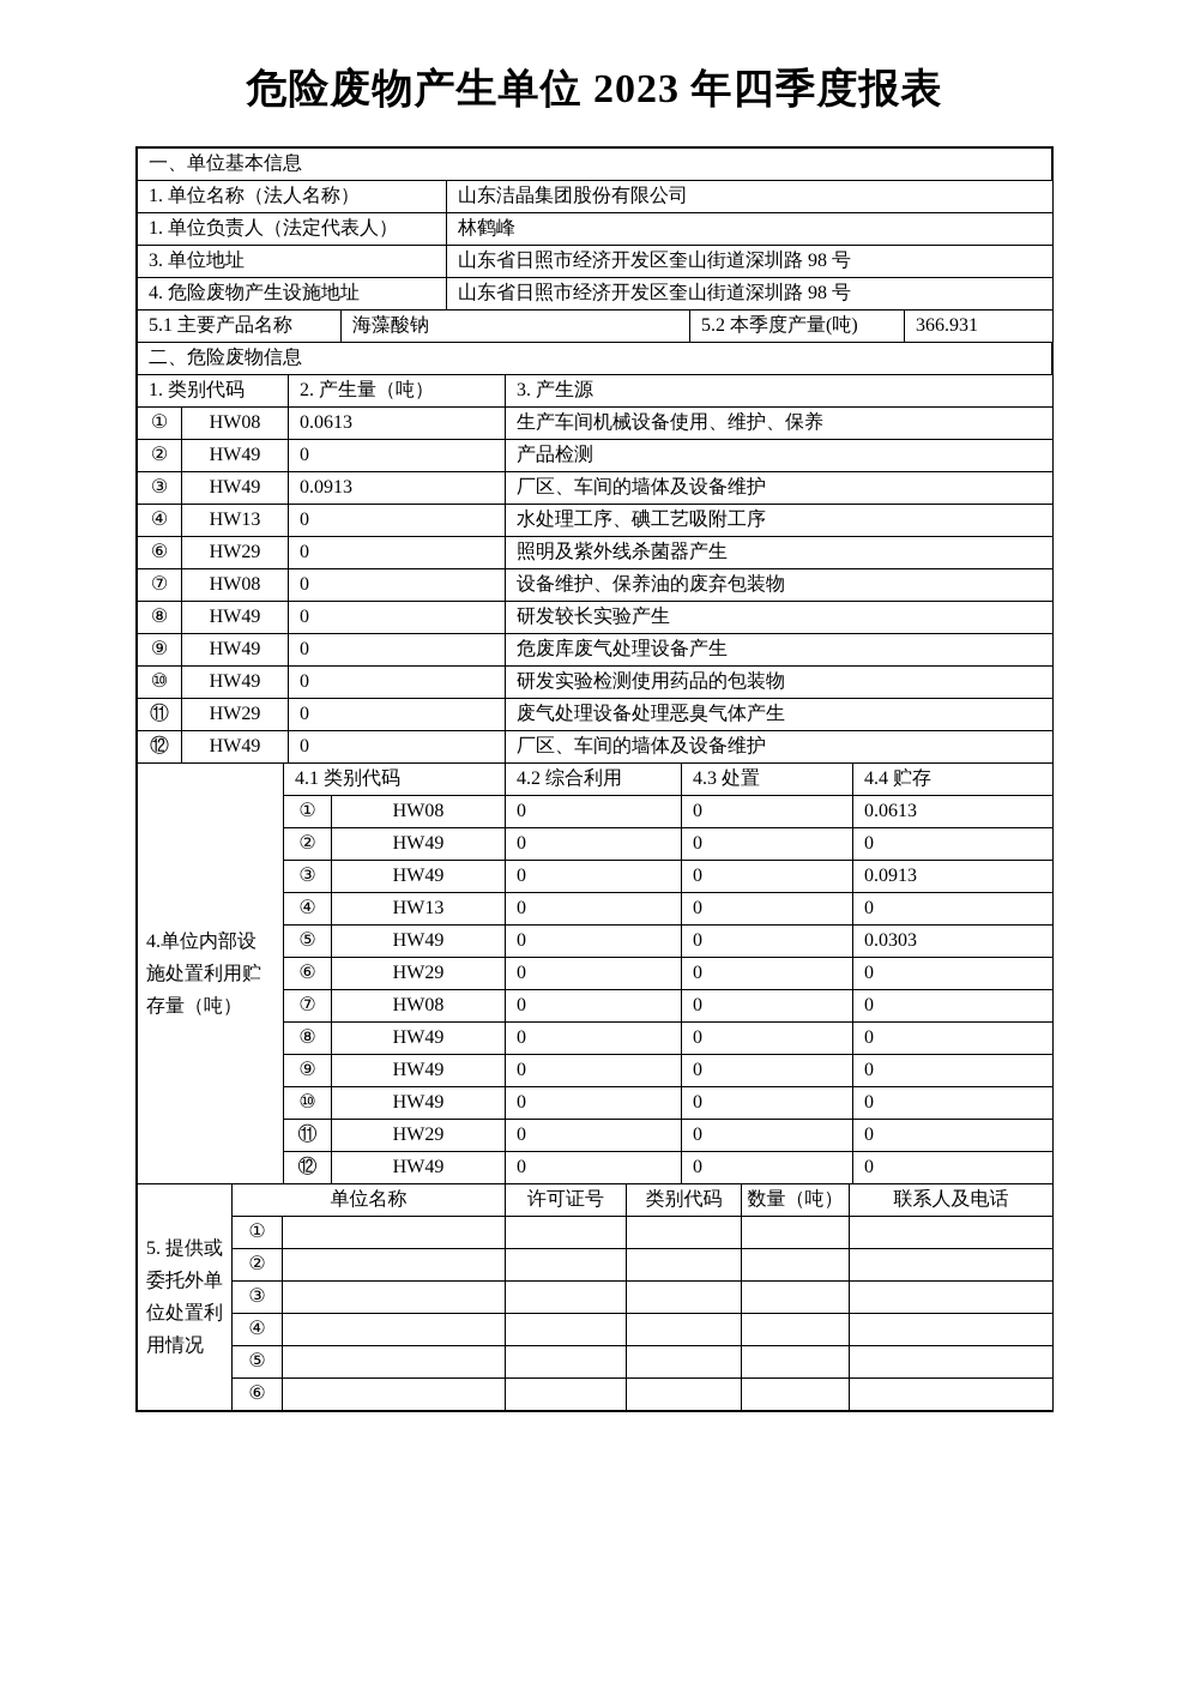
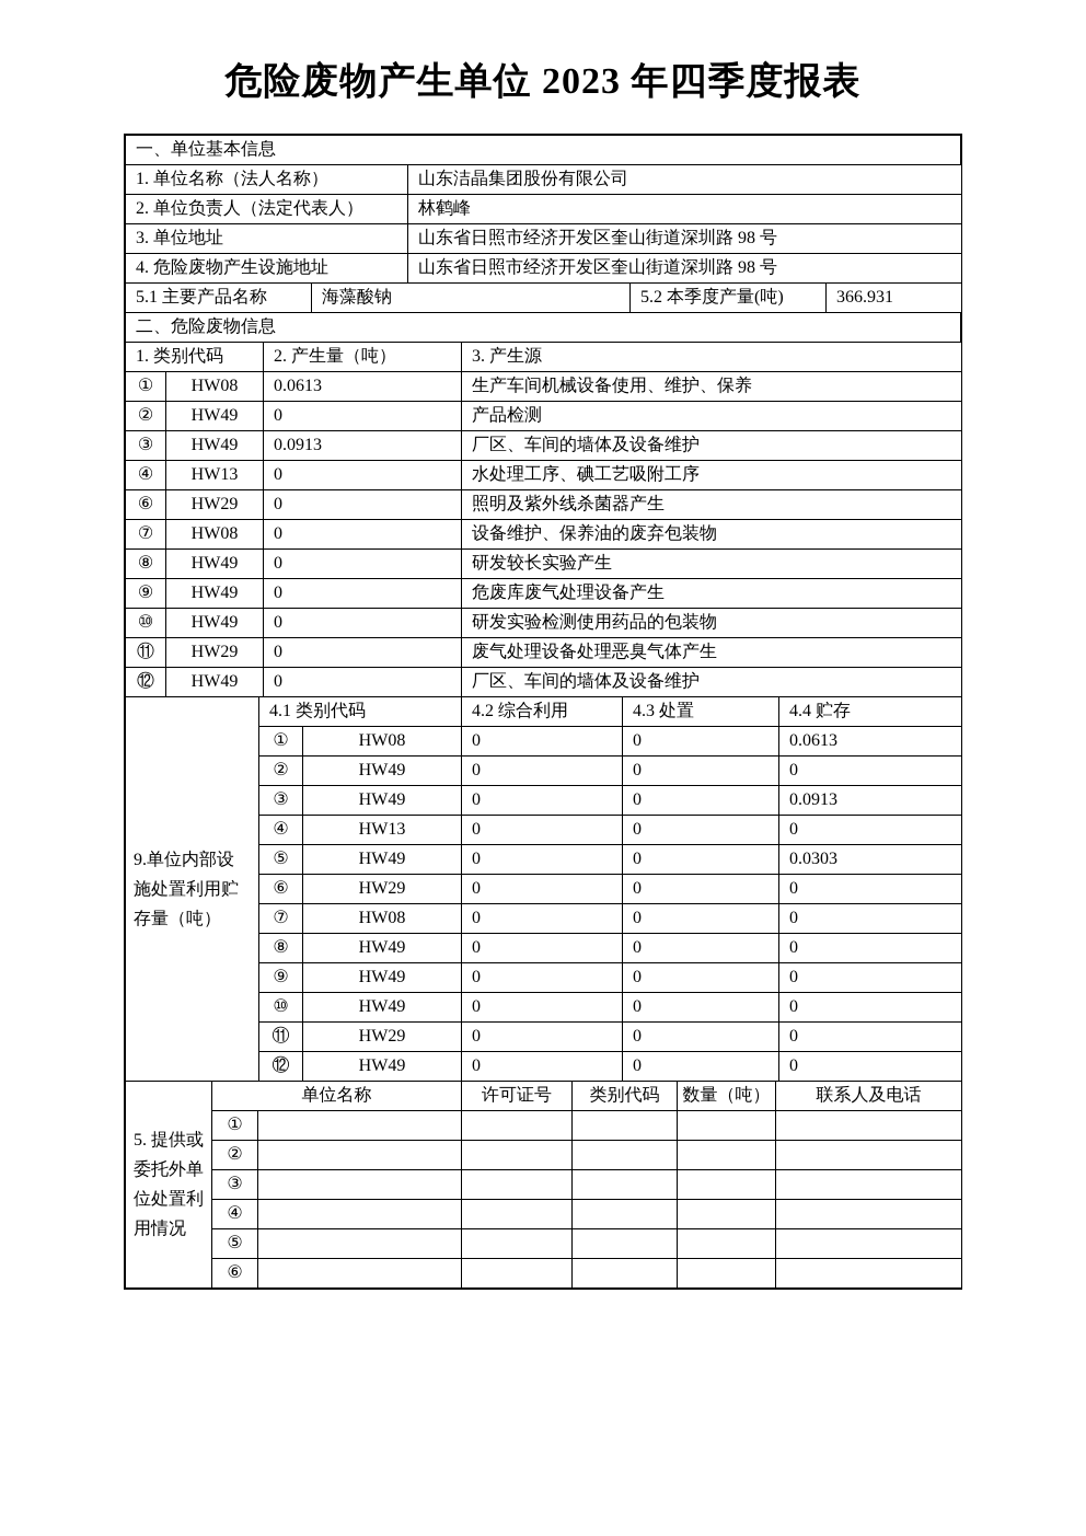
  危险废物产生单位 2023 年四季度报表
  一、单位基本信息
  1. 单位名称（法人名称）	山东洁晶集团股份有限公司
- 1. 单位负责人（法定代表人）	林鹤峰
+ 2. 单位负责人（法定代表人）	林鹤峰
  3. 单位地址	山东省日照市经济开发区奎山街道深圳路 98 号
  4. 危险废物产生设施地址	山东省日照市经济开发区奎山街道深圳路 98 号
  5.1 主要产品名称	海藻酸钠	5.2 本季度产量(吨)	366.931
  二、危险废物信息
  1. 类别代码	2. 产生量（吨）	3. 产生源
  ①	HW08	0.0613	生产车间机械设备使用、维护、保养
  ②	HW49	0	产品检测
  ③	HW49	0.0913	厂区、车间的墙体及设备维护
  ④	HW13	0	水处理工序、碘工艺吸附工序
  ⑥	HW29	0	照明及紫外线杀菌器产生
  ⑦	HW08	0	设备维护、保养油的废弃包装物
  ⑧	HW49	0	研发较长实验产生
  ⑨	HW49	0	危废库废气处理设备产生
  ⑩	HW49	0	研发实验检测使用药品的包装物
  ⑪	HW29	0	废气处理设备处理恶臭气体产生
  ⑫	HW49	0	厂区、车间的墙体及设备维护
- 4.单位内部设施处置利用贮存量（吨）	4.1 类别代码	4.2 综合利用	4.3 处置	4.4 贮存
+ 9.单位内部设施处置利用贮存量（吨）	4.1 类别代码	4.2 综合利用	4.3 处置	4.4 贮存
  ①	HW08	0	0	0.0613
  ②	HW49	0	0	0
  ③	HW49	0	0	0.0913
  ④	HW13	0	0	0
  ⑤	HW49	0	0	0.0303
  ⑥	HW29	0	0	0
  ⑦	HW08	0	0	0
  ⑧	HW49	0	0	0
  ⑨	HW49	0	0	0
  ⑩	HW49	0	0	0
  ⑪	HW29	0	0	0
  ⑫	HW49	0	0	0
  5. 提供或委托外单位处置利用情况	单位名称	许可证号	类别代码	数量（吨）	联系人及电话
  ①
  ②
  ③
  ④
  ⑤
  ⑥
